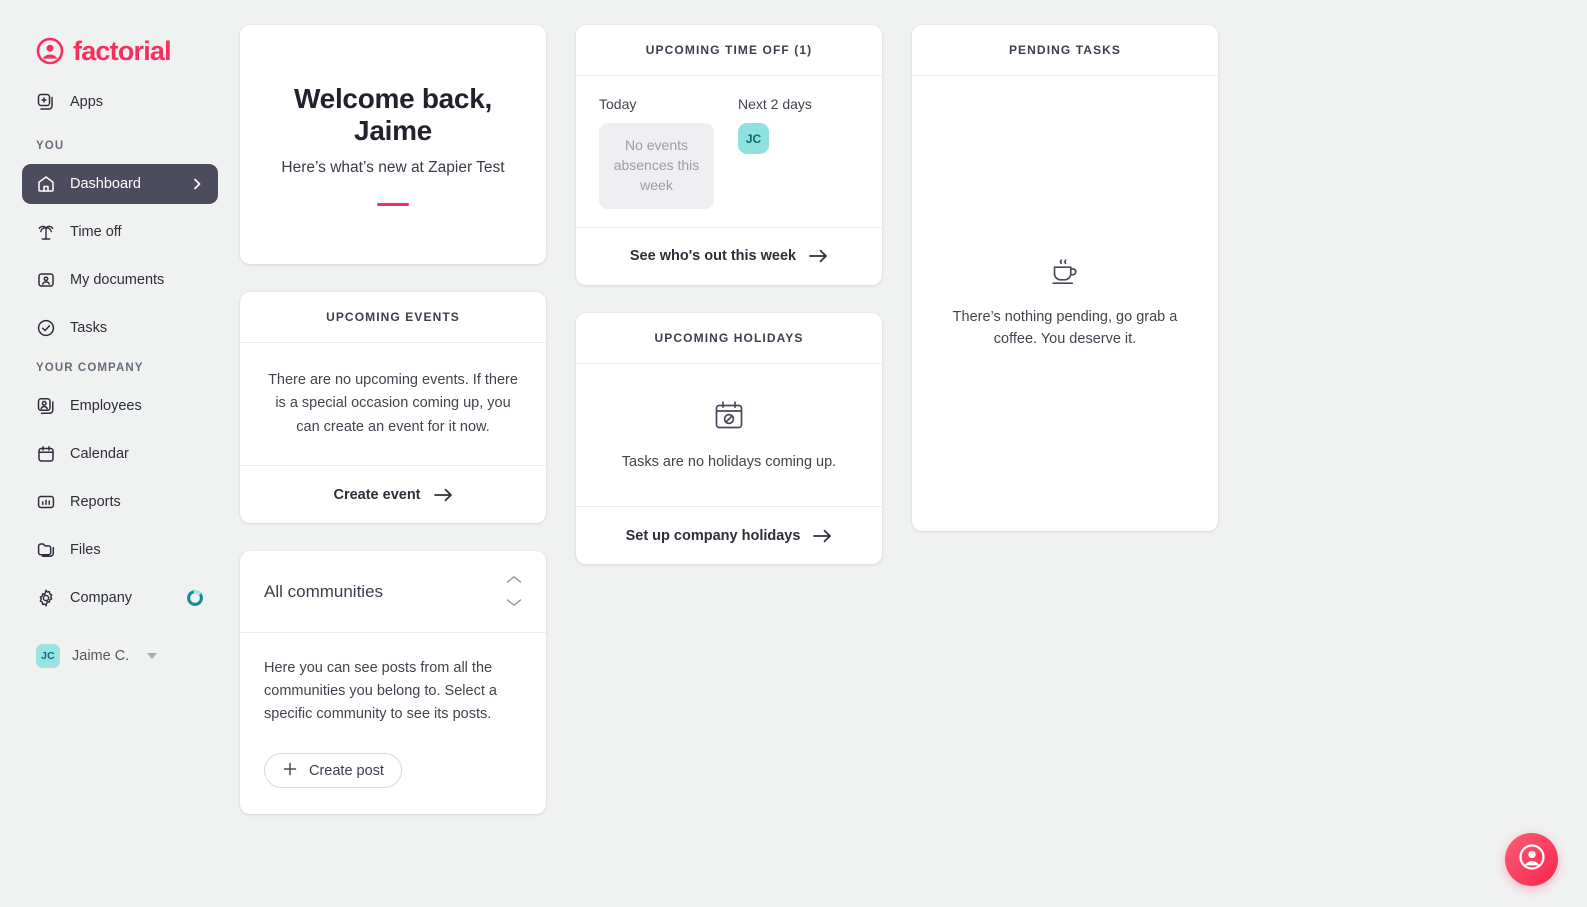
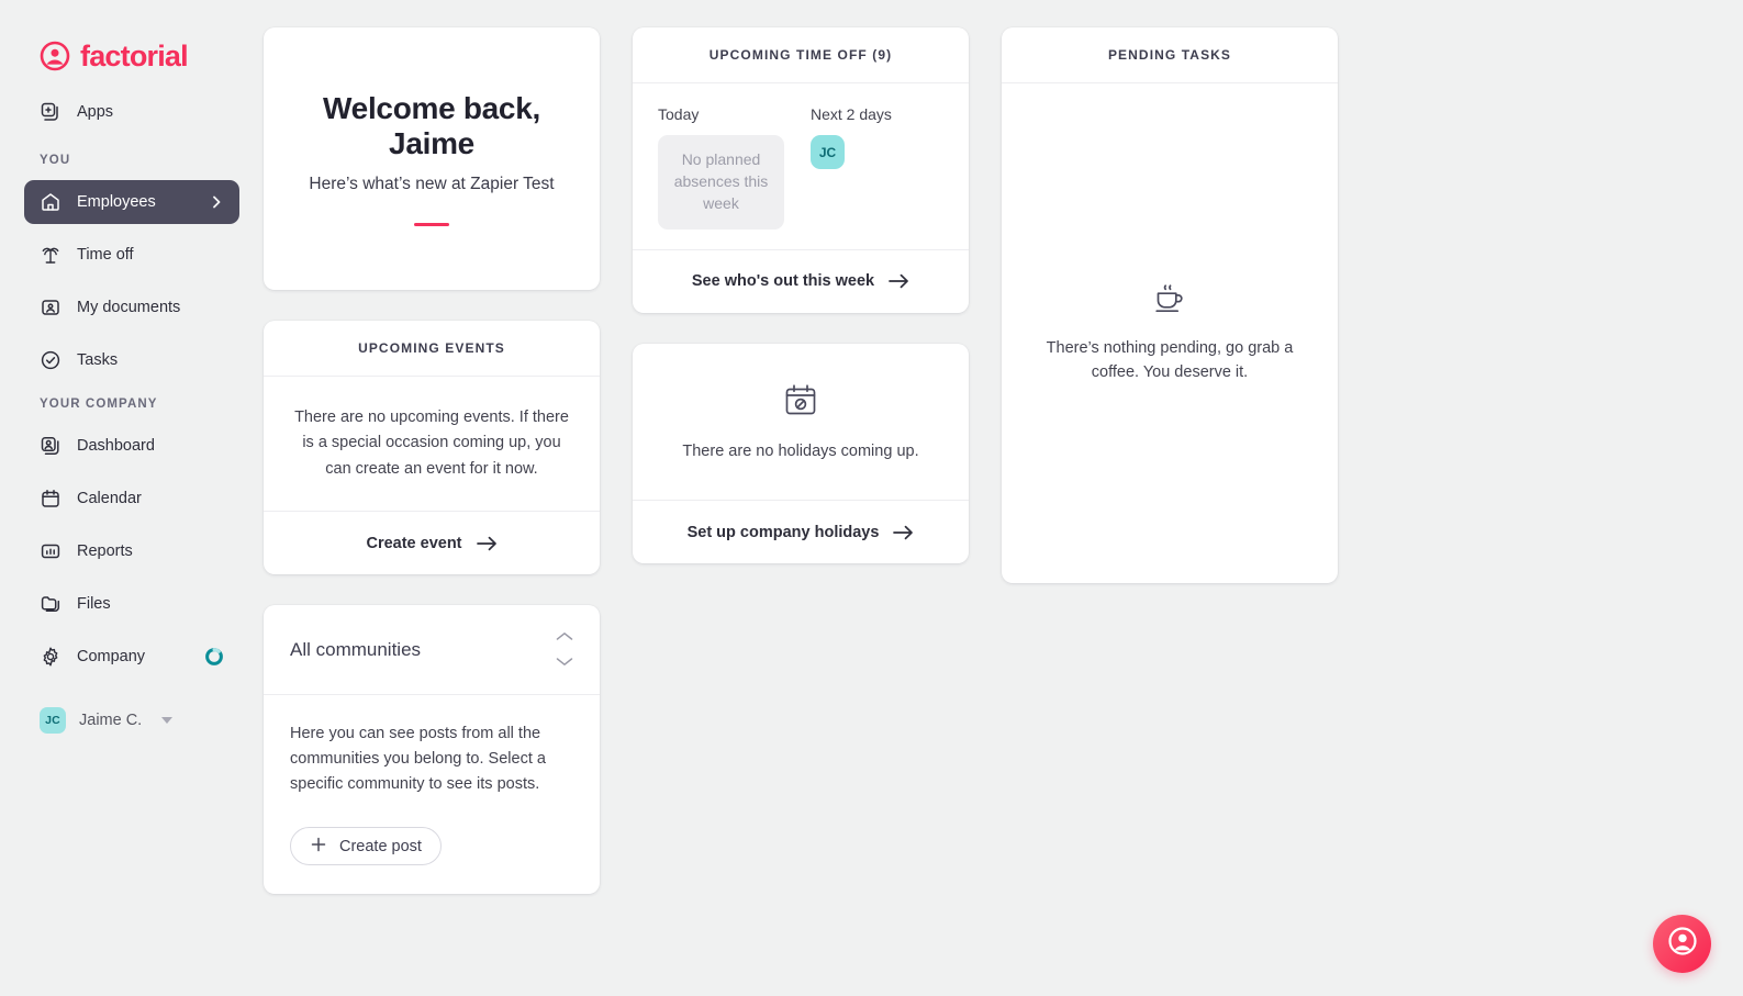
  factorial
  Apps
  YOU
- Dashboard
+ Employees
  Time off
  My documents
  Tasks
  YOUR COMPANY
- Employees
+ Dashboard
  Calendar
  Reports
  Files
  Company
  JC
  Jaime C.
  Welcome back,
  Jaime
  Here’s what’s new at Zapier Test
  UPCOMING EVENTS
  There are no upcoming events. If there is a special occasion coming up, you can create an event for it now.
  Create event
  All communities
  Here you can see posts from all the communities you belong to. Select a specific community to see its posts.
  Create post
- UPCOMING TIME OFF (1)
+ UPCOMING TIME OFF (9)
  Today
- No events absences this week
+ No planned absences this week
  Next 2 days
  JC
  See who's out this week
- UPCOMING HOLIDAYS
- Tasks are no holidays coming up.
+ There are no holidays coming up.
  Set up company holidays
  PENDING TASKS
  There’s nothing pending, go grab a coffee. You deserve it.
